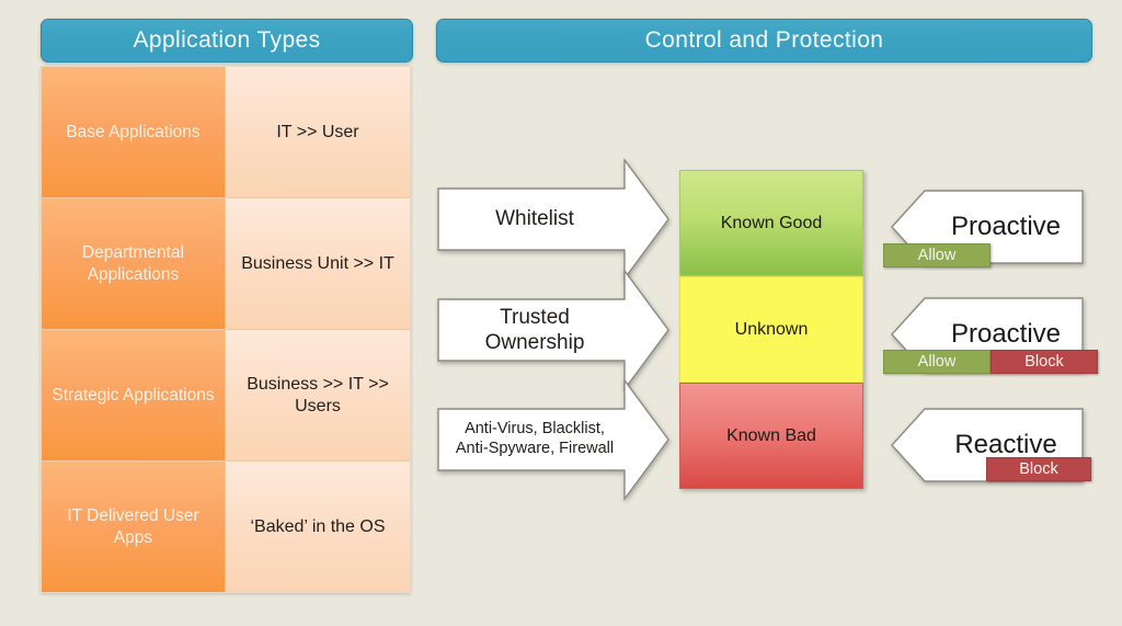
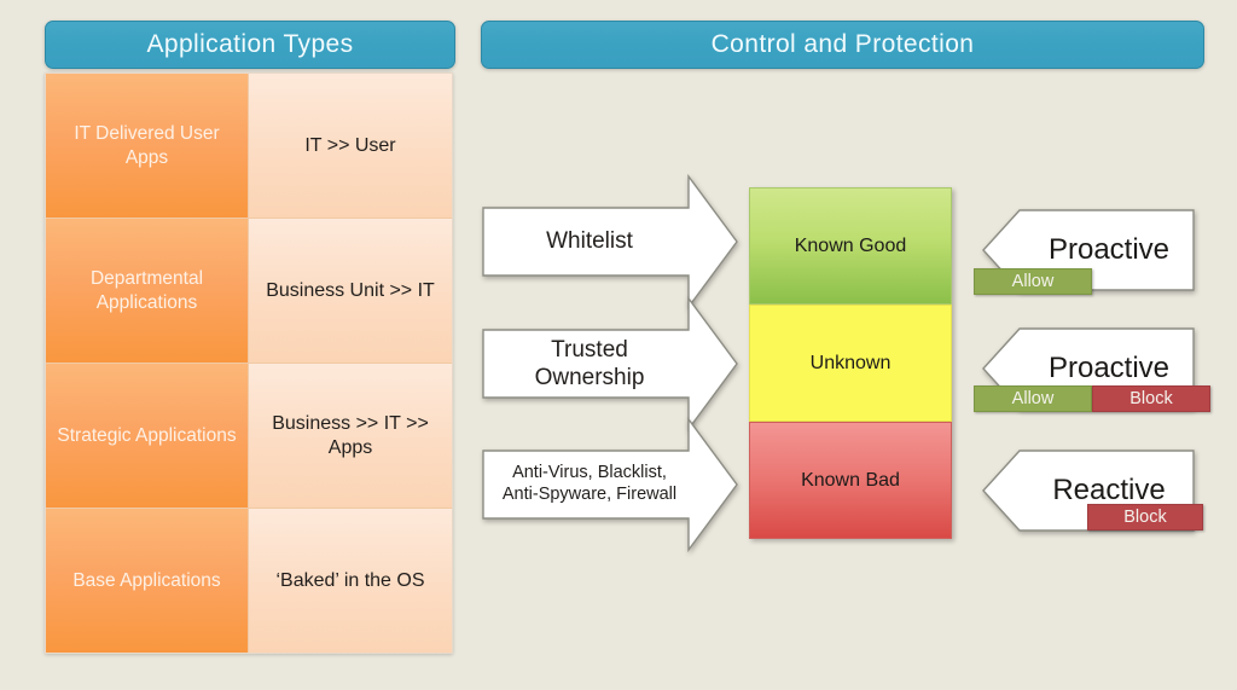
  Application Types
  Control and Protection
- Base Applications
+ IT Delivered User Apps
  IT >> User
  Departmental Applications
  Business Unit >> IT
  Strategic Applications
- Business >> IT >> Users
+ Business >> IT >> Apps
- IT Delivered User Apps
+ Base Applications
  ‘Baked’ in the OS
  Whitelist
  Trusted Ownership
  Anti-Virus, Blacklist, Anti-Spyware, Firewall
  Known Good
  Unknown
  Known Bad
  Proactive
  Proactive
  Reactive
  Allow
  Allow
  Block
  Block
